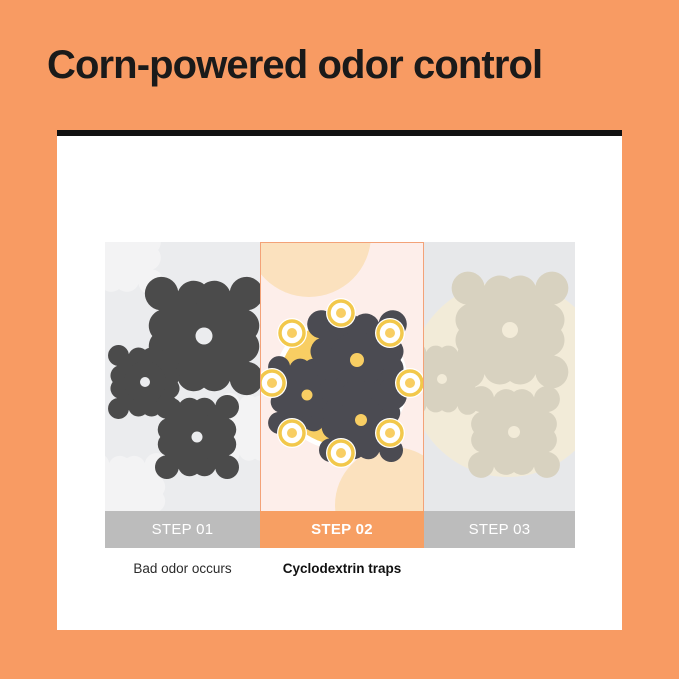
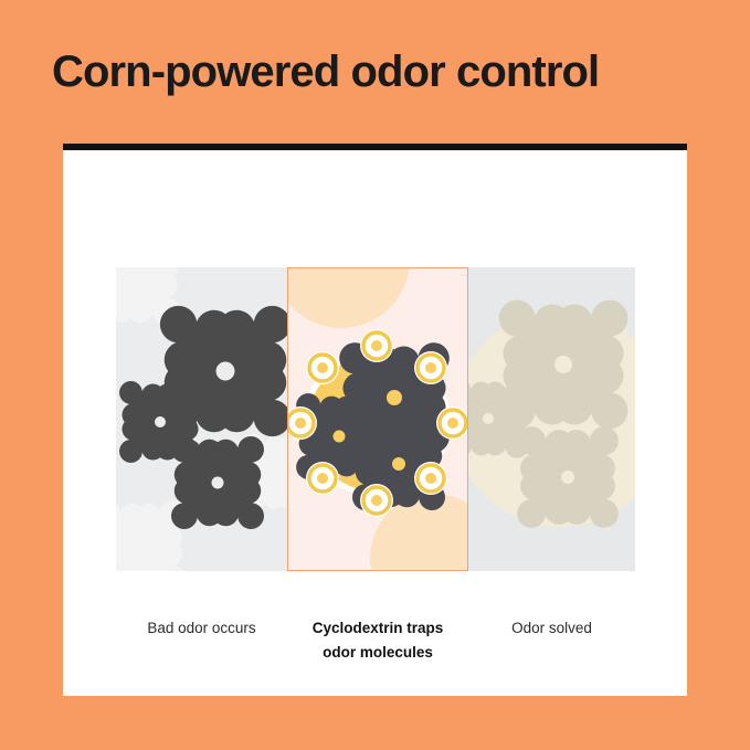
  Corn-powered odor control
- STEP 01
- STEP 02
- STEP 03
  Bad odor occurs
  Cyclodextrin traps
+ odor molecules
+ Odor solved
